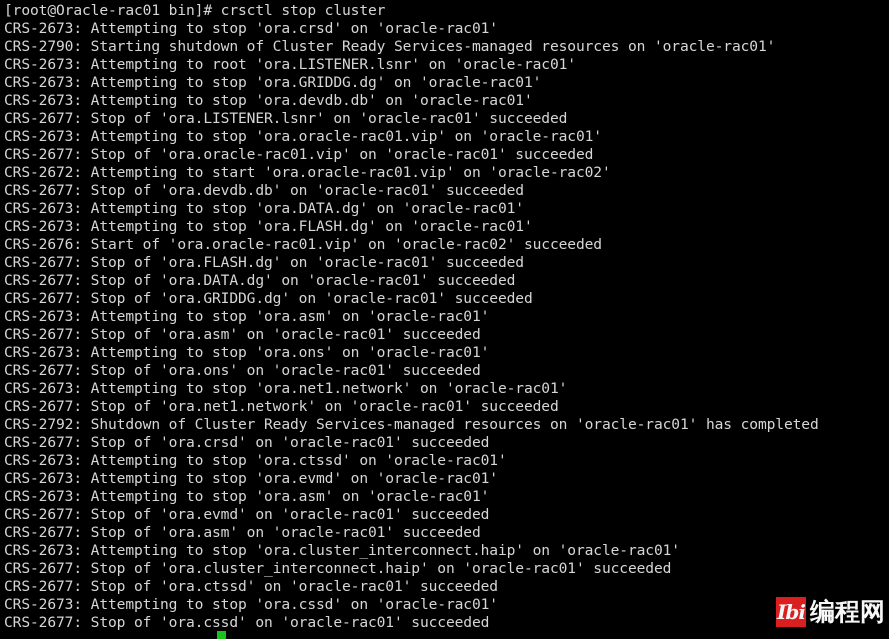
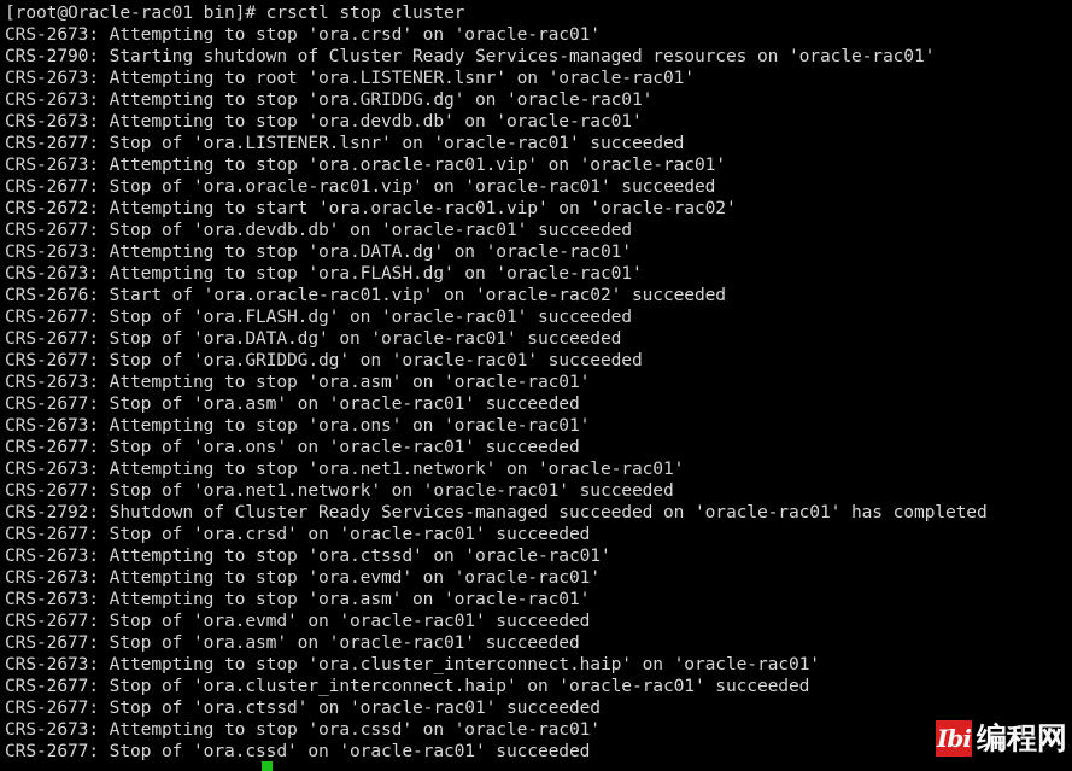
  [root@Oracle-rac01 bin]# crsctl stop cluster
  CRS-2673: Attempting to stop 'ora.crsd' on 'oracle-rac01'
  CRS-2790: Starting shutdown of Cluster Ready Services-managed resources on 'oracle-rac01'
  CRS-2673: Attempting to root 'ora.LISTENER.lsnr' on 'oracle-rac01'
  CRS-2673: Attempting to stop 'ora.GRIDDG.dg' on 'oracle-rac01'
  CRS-2673: Attempting to stop 'ora.devdb.db' on 'oracle-rac01'
  CRS-2677: Stop of 'ora.LISTENER.lsnr' on 'oracle-rac01' succeeded
  CRS-2673: Attempting to stop 'ora.oracle-rac01.vip' on 'oracle-rac01'
  CRS-2677: Stop of 'ora.oracle-rac01.vip' on 'oracle-rac01' succeeded
  CRS-2672: Attempting to start 'ora.oracle-rac01.vip' on 'oracle-rac02'
  CRS-2677: Stop of 'ora.devdb.db' on 'oracle-rac01' succeeded
  CRS-2673: Attempting to stop 'ora.DATA.dg' on 'oracle-rac01'
  CRS-2673: Attempting to stop 'ora.FLASH.dg' on 'oracle-rac01'
  CRS-2676: Start of 'ora.oracle-rac01.vip' on 'oracle-rac02' succeeded
  CRS-2677: Stop of 'ora.FLASH.dg' on 'oracle-rac01' succeeded
  CRS-2677: Stop of 'ora.DATA.dg' on 'oracle-rac01' succeeded
  CRS-2677: Stop of 'ora.GRIDDG.dg' on 'oracle-rac01' succeeded
  CRS-2673: Attempting to stop 'ora.asm' on 'oracle-rac01'
  CRS-2677: Stop of 'ora.asm' on 'oracle-rac01' succeeded
  CRS-2673: Attempting to stop 'ora.ons' on 'oracle-rac01'
  CRS-2677: Stop of 'ora.ons' on 'oracle-rac01' succeeded
  CRS-2673: Attempting to stop 'ora.net1.network' on 'oracle-rac01'
  CRS-2677: Stop of 'ora.net1.network' on 'oracle-rac01' succeeded
- CRS-2792: Shutdown of Cluster Ready Services-managed resources on 'oracle-rac01' has completed
+ CRS-2792: Shutdown of Cluster Ready Services-managed succeeded on 'oracle-rac01' has completed
  CRS-2677: Stop of 'ora.crsd' on 'oracle-rac01' succeeded
  CRS-2673: Attempting to stop 'ora.ctssd' on 'oracle-rac01'
  CRS-2673: Attempting to stop 'ora.evmd' on 'oracle-rac01'
  CRS-2673: Attempting to stop 'ora.asm' on 'oracle-rac01'
  CRS-2677: Stop of 'ora.evmd' on 'oracle-rac01' succeeded
  CRS-2677: Stop of 'ora.asm' on 'oracle-rac01' succeeded
  CRS-2673: Attempting to stop 'ora.cluster_interconnect.haip' on 'oracle-rac01'
  CRS-2677: Stop of 'ora.cluster_interconnect.haip' on 'oracle-rac01' succeeded
  CRS-2677: Stop of 'ora.ctssd' on 'oracle-rac01' succeeded
  CRS-2673: Attempting to stop 'ora.cssd' on 'oracle-rac01'
  CRS-2677: Stop of 'ora.cssd' on 'oracle-rac01' succeeded
  Ibi
  编程网
